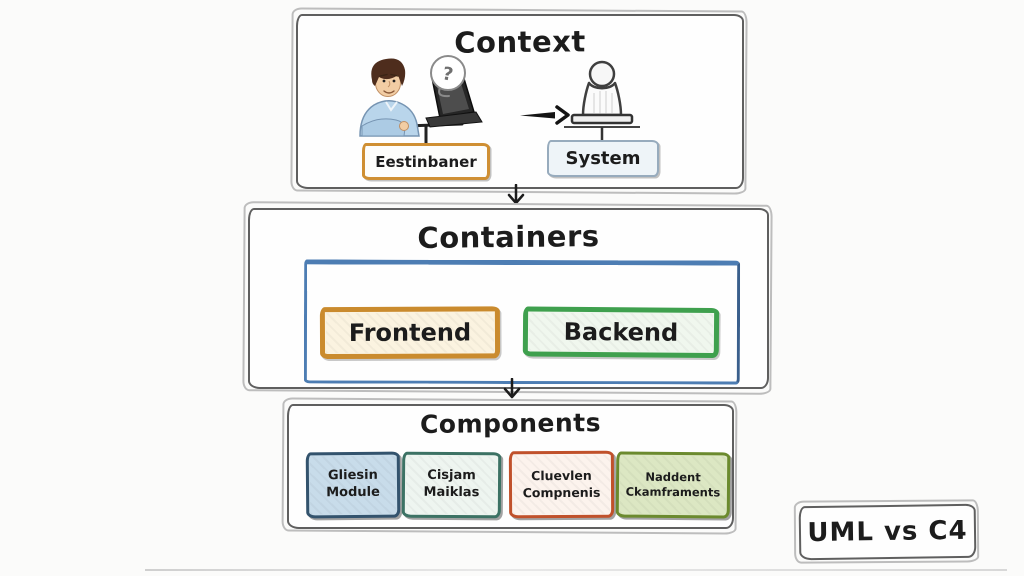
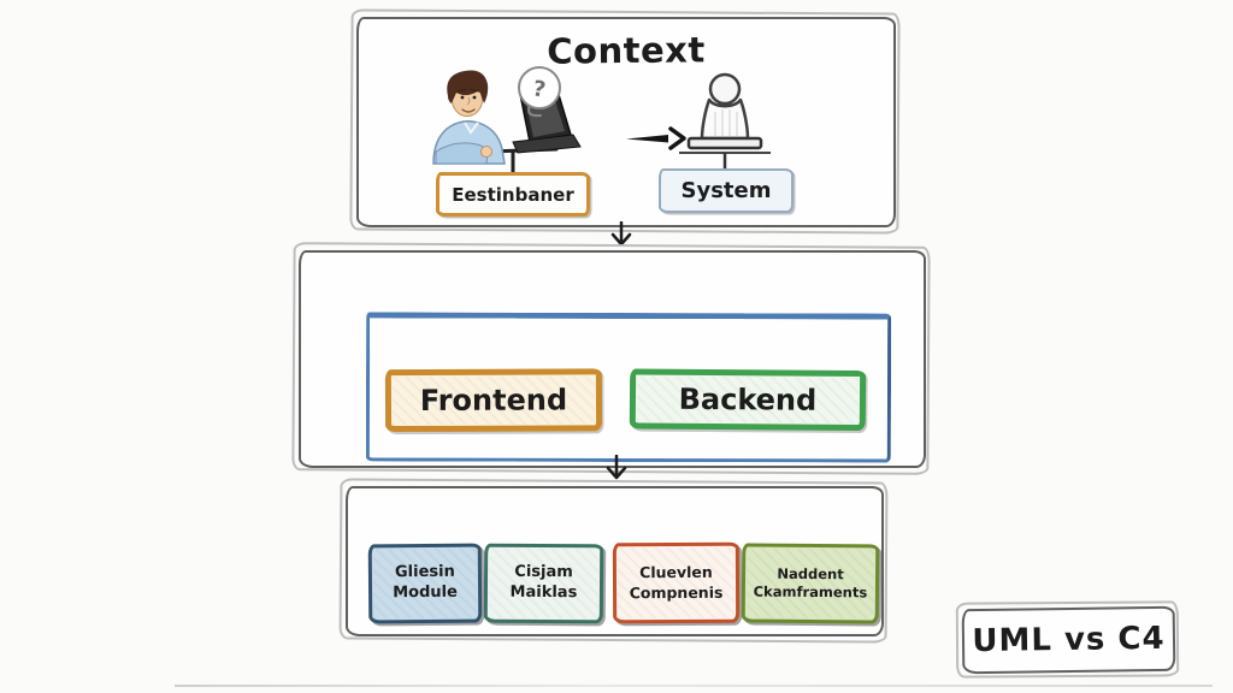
  Context
  Eestinbaner
  System
- Containers
- Components
  UML vs C4
